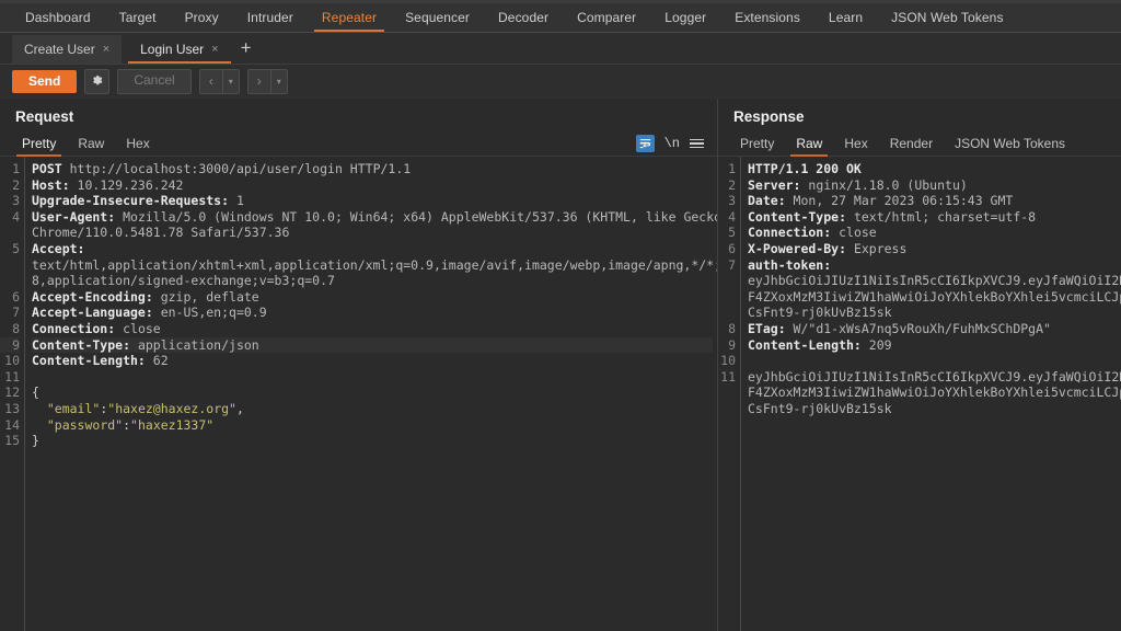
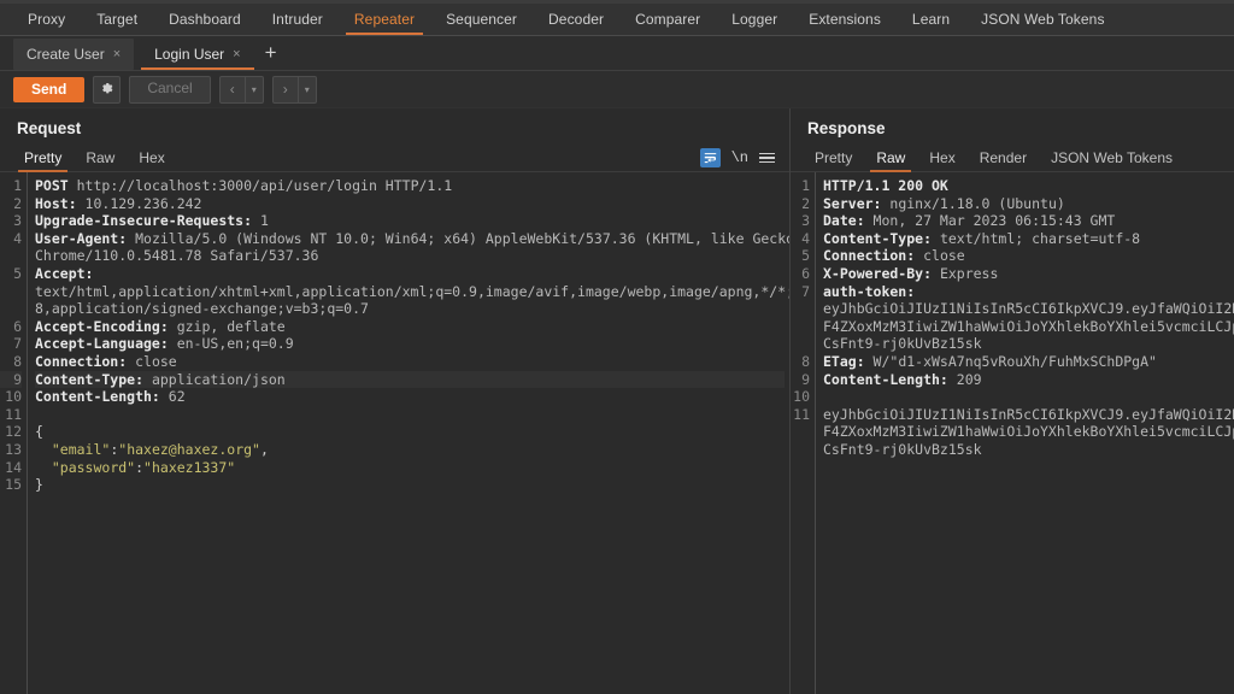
- Dashboard
+ Proxy
  Target
- Proxy
+ Dashboard
  Intruder
  Repeater
  Sequencer
  Decoder
  Comparer
  Logger
  Extensions
  Learn
  JSON Web Tokens
  Create User
  ×
  Login User
  ×
  +
  Send
  Cancel
  ‹
  ▾
  ›
  ▾
  Request
  Pretty
  Raw
  Hex
  \n
  1
  2
  3
  4
  5
  6
  7
  8
  9
  10
  11
  12
  13
  14
  15
  POST http://localhost:3000/api/user/login HTTP/1.1
  Host: 10.129.236.242
  Upgrade-Insecure-Requests: 1
  User-Agent: Mozilla/5.0 (Windows NT 10.0; Win64; x64) AppleWebKit/537.36 (KHTML, like Geck
  Chrome/110.0.5481.78 Safari/537.36
  Accept:
  text/html,application/xhtml+xml,application/xml;q=0.9,image/avif,image/webp,image/apng,*/*
  8,application/signed-exchange;v=b3;q=0.7
  Accept-Encoding: gzip, deflate
  Accept-Language: en-US,en;q=0.9
  Connection: close
  Content-Type: application/json
  Content-Length: 62
  {
  "email":"haxez@haxez.org",
  "password":"haxez1337"
  }
  Response
  Pretty
  Raw
  Hex
  Render
  JSON Web Tokens
  1
  2
  3
  4
  5
  6
  7
  8
  9
  10
  11
  HTTP/1.1 200 OK
  Server: nginx/1.18.0 (Ubuntu)
  Date: Mon, 27 Mar 2023 06:15:43 GMT
  Content-Type: text/html; charset=utf-8
  Connection: close
  X-Powered-By: Express
  auth-token:
  eyJhbGciOiJIUzI1NiIsInR5cCI6IkpXVCJ9.eyJfaWQiOiI2
  F4ZXoxMzM3IiwiZW1haWwiOiJoYXhlekBoYXhlei5vcmciLCJ
  CsFnt9-rj0kUvBz15sk
  ETag: W/"d1-xWsA7nq5vRouXh/FuhMxSChDPgA"
  Content-Length: 209
  eyJhbGciOiJIUzI1NiIsInR5cCI6IkpXVCJ9.eyJfaWQiOiI2
  F4ZXoxMzM3IiwiZW1haWwiOiJoYXhlekBoYXhlei5vcmciLCJ
  CsFnt9-rj0kUvBz15sk
